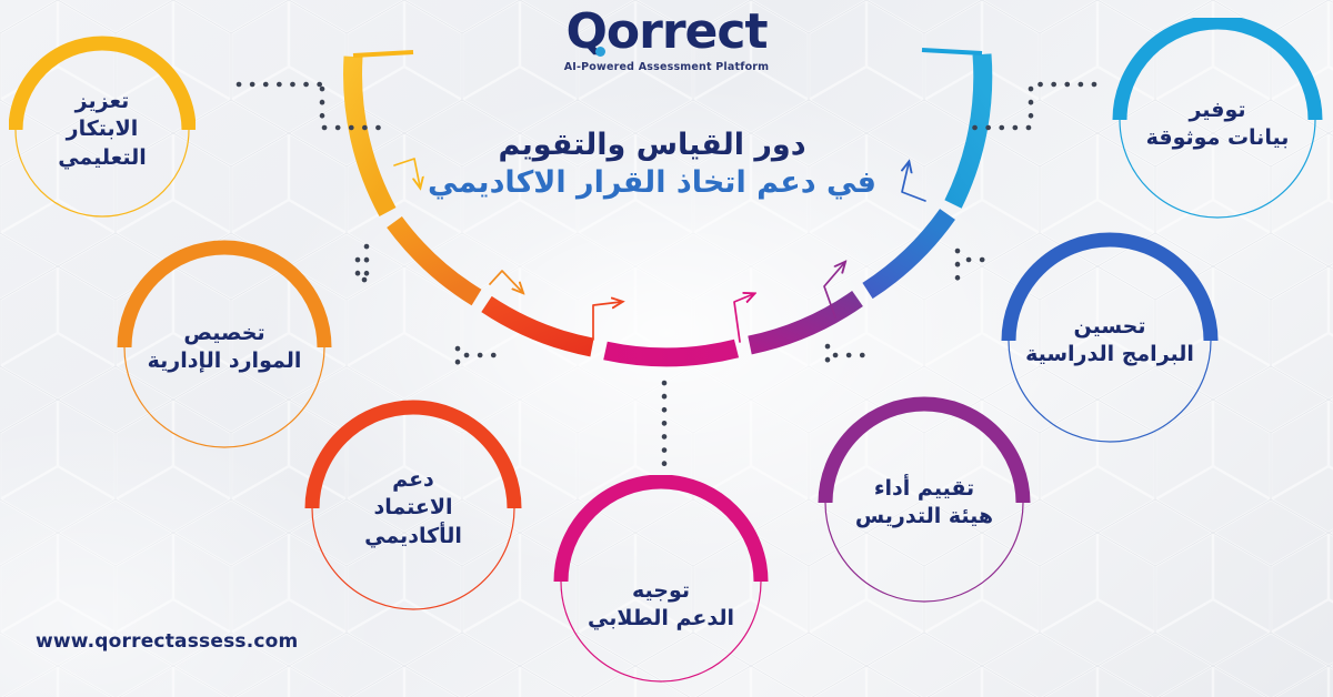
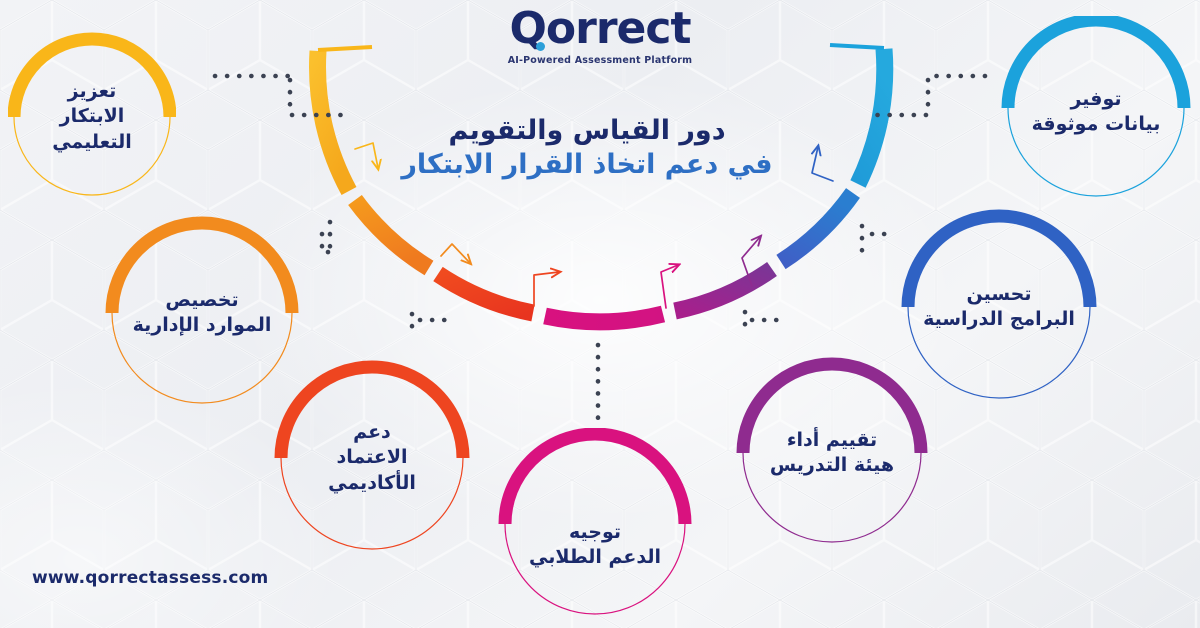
  Qorrect
  AI-Powered Assessment Platform
  دور القياس والتقويم
- في دعم اتخاذ القرار الاكاديمي
+ في دعم اتخاذ القرار الابتكار
  تعزيز
  الابتكار
  التعليمي
  تخصيص
  الموارد الإدارية
  دعم
  الاعتماد
  الأكاديمي
  توجيه
  الدعم الطلابي
  تقييم أداء
  هيئة التدريس
  تحسين
  البرامج الدراسية
  توفير
  بيانات موثوقة
  www.qorrectassess.com
